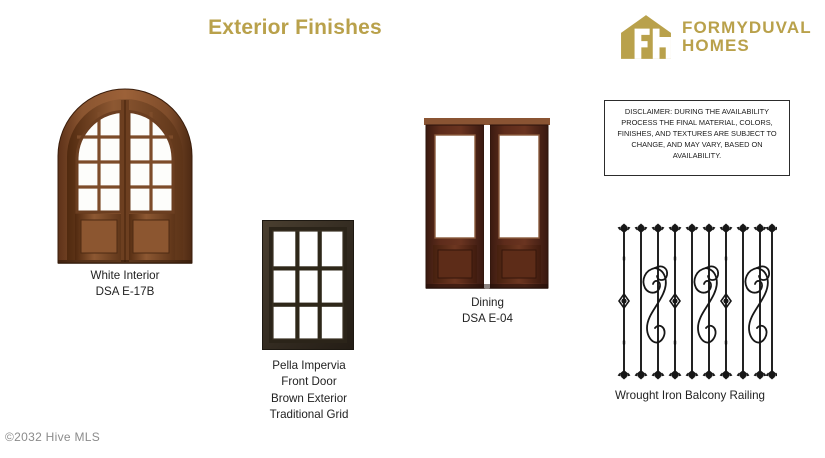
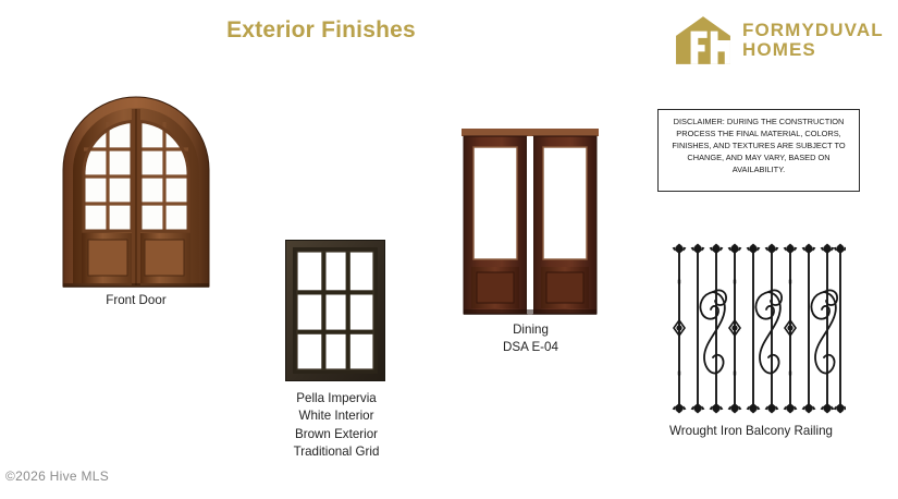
  Exterior Finishes
  FORMYDUVAL
  HOMES
- DISCLAIMER: DURING THE AVAILABILITY PROCESS THE FINAL MATERIAL, COLORS, FINISHES, AND TEXTURES ARE SUBJECT TO CHANGE, AND MAY VARY, BASED ON AVAILABILITY.
+ DISCLAIMER: DURING THE CONSTRUCTION PROCESS THE FINAL MATERIAL, COLORS, FINISHES, AND TEXTURES ARE SUBJECT TO CHANGE, AND MAY VARY, BASED ON AVAILABILITY.
- White Interior
+ Front Door
- DSA E-17B
  Pella Impervia
- Front Door
+ White Interior
  Brown Exterior
  Traditional Grid
  Dining
  DSA E-04
  Wrought Iron Balcony Railing
- ©2032 Hive MLS
+ ©2026 Hive MLS
